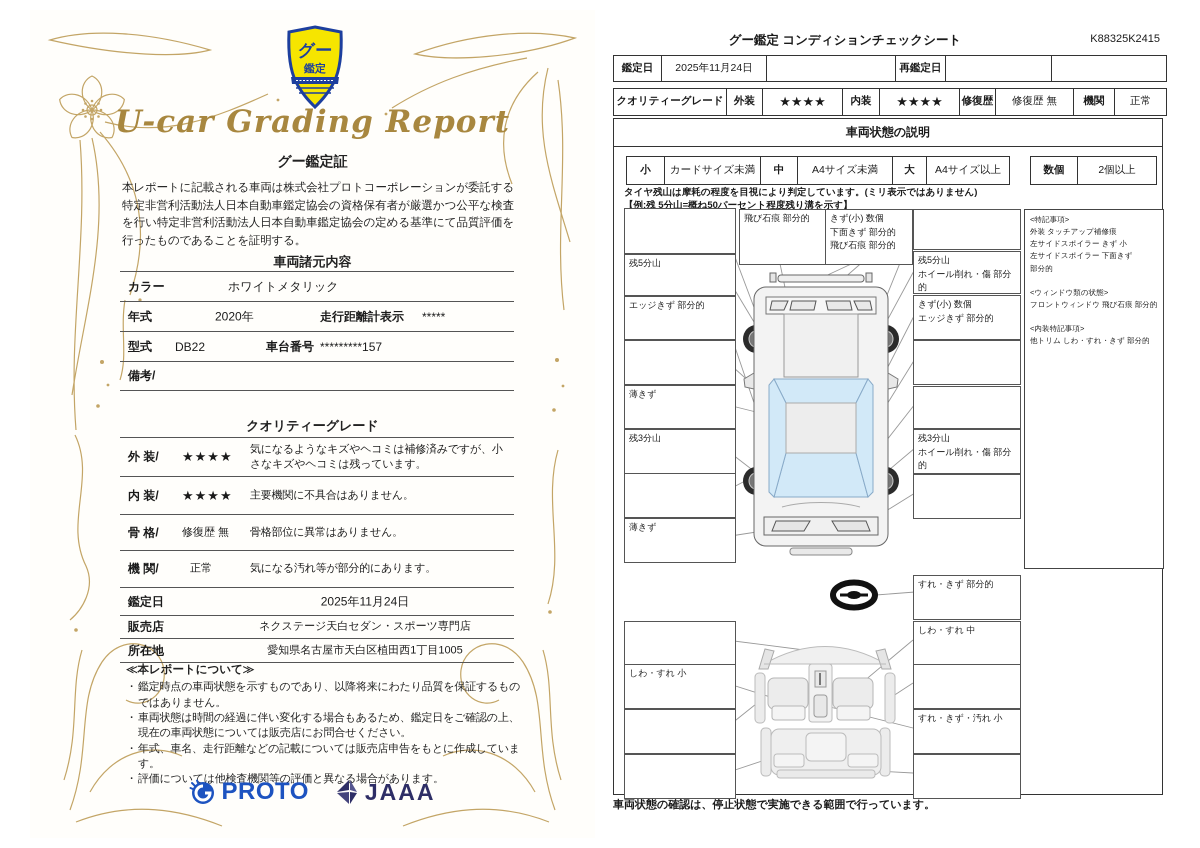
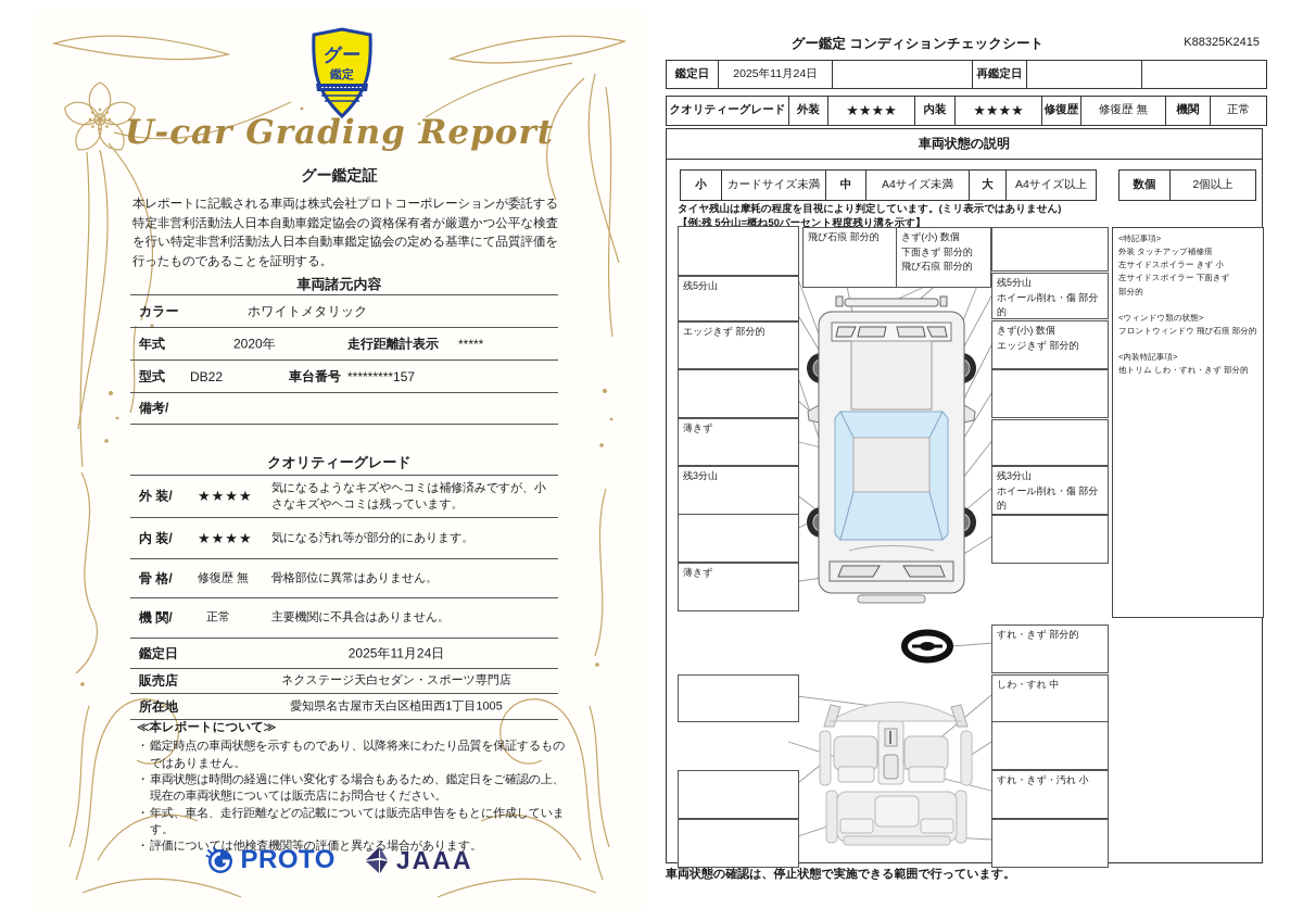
  グー
  鑑定
  U-car Grading Report
  グー鑑定証
  本レポートに記載される車両は株式会社プロトコーポレーションが委託する特定非営利活動法人日本自動車鑑定協会の資格保有者が厳選かつ公平な検査を行い特定非営利活動法人日本自動車鑑定協会の定める基準にて品質評価を行ったものであることを証明する。
  車両諸元内容
  カラー
  ホワイトメタリック
  年式
  2020年
  走行距離計表示
  *****
  型式
  DB22
  車台番号
  *********157
  備考/
  クオリティーグレード
  外 装/
  ★★★★
  気になるようなキズやヘコミは補修済みですが、小さなキズやヘコミは残っています。
  内 装/
  ★★★★
- 主要機関に不具合はありません。
+ 気になる汚れ等が部分的にあります。
  骨 格/
  修復歴 無
  骨格部位に異常はありません。
  機 関/
  正常
- 気になる汚れ等が部分的にあります。
+ 主要機関に不具合はありません。
  鑑定日
  2025年11月24日
  販売店
  ネクステージ天白セダン・スポーツ専門店
  所在地
  愛知県名古屋市天白区植田西1丁目1005
  ≪本レポートについて≫
  鑑定時点の車両状態を示すものであり、以降将来にわたり品質を保証するものではありません。
  車両状態は時間の経過に伴い変化する場合もあるため、鑑定日をご確認の上、現在の車両状態については販売店にお問合せください。
  年式、車名、走行距離などの記載については販売店申告をもとに作成しています。
  評価については他検査機関等の評価と異なる場合があります。
  PROTO
  JAAA
  グー鑑定 コンディションチェックシート
  K88325K2415
  鑑定日
  2025年11月24日
  再鑑定日
  クオリティーグレード
  外装
  ★★★★
  内装
  ★★★★
  修復歴
  修復歴 無
  機関
  正常
  車両状態の説明
  小
  カードサイズ未満
  中
  A4サイズ未満
  大
  A4サイズ以上
  数個
  2個以上
  タイヤ残山は摩耗の程度を目視により判定しています。(ミリ表示ではありません)
  【例:残 5分山=概ね50パーセント程度残り溝を示す】
  残5分山
  エッジきず 部分的
  薄きず
  残3分山
  薄きず
  飛び石痕 部分的
  きず(小) 数個
  下面きず 部分的
  飛び石痕 部分的
  残5分山
  ホイール削れ・傷 部分的
  きず(小) 数個
  エッジきず 部分的
  残3分山
  ホイール削れ・傷 部分的
  <特記事項>
  外装 タッチアップ補修痕
  左サイドスポイラー きず 小
  左サイドスポイラー 下面きず
  部分的
  <ウィンドウ類の状態>
  フロントウィンドウ 飛び石痕 部分的
  <内装特記事項>
  他トリム しわ・すれ・きず 部分的
- しわ・すれ 小
  すれ・きず 部分的
  しわ・すれ 中
  すれ・きず・汚れ 小
  車両状態の確認は、停止状態で実施できる範囲で行っています。
